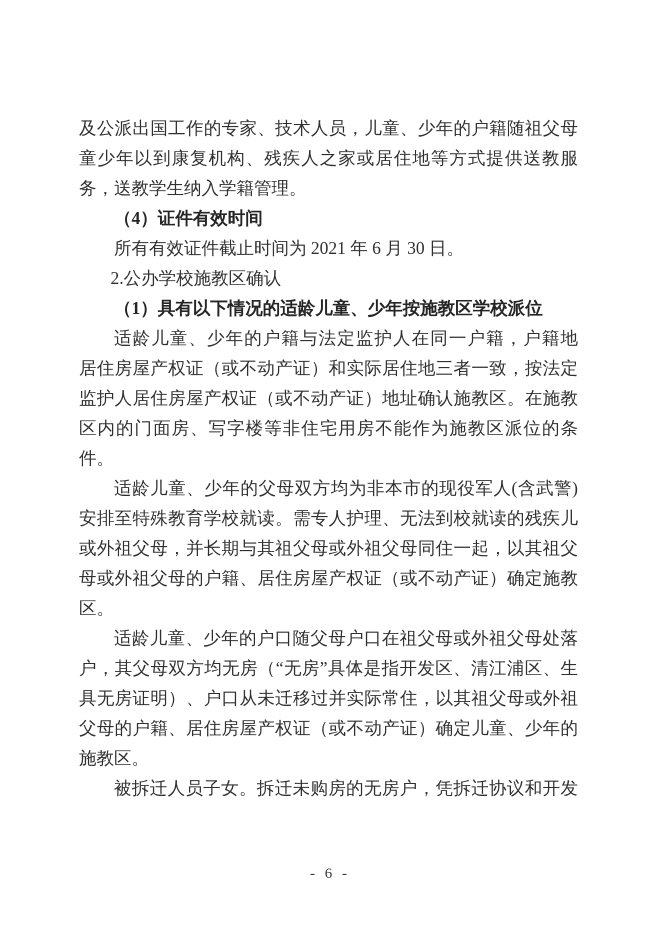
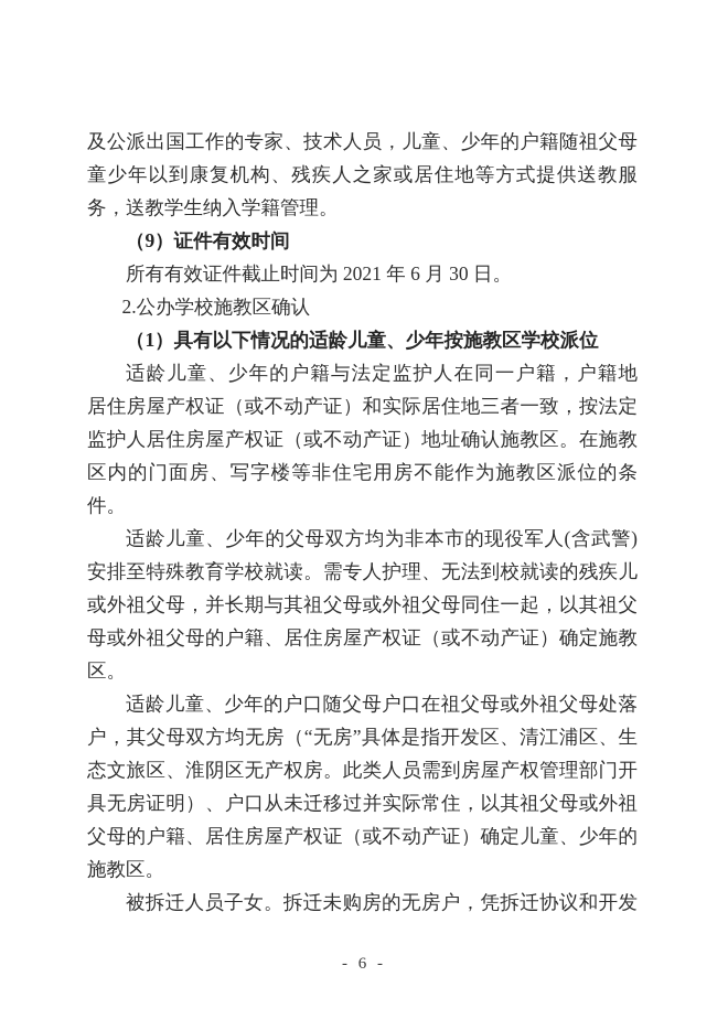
  及公派出国工作的专家、技术人员，儿童、少年的户籍随祖父母
  童少年以到康复机构、残疾人之家或居住地等方式提供送教服
  务，送教学生纳入学籍管理。
- （4）证件有效时间
+ （9）证件有效时间
  所有有效证件截止时间为 2021 年 6 月 30 日。
  2.公办学校施教区确认
  （1）具有以下情况的适龄儿童、少年按施教区学校派位
  适龄儿童、少年的户籍与法定监护人在同一户籍，户籍地
  居住房屋产权证（或不动产证）和实际居住地三者一致，按法定
  监护人居住房屋产权证（或不动产证）地址确认施教区。在施教
  区内的门面房、写字楼等非住宅用房不能作为施教区派位的条
  件。
  适龄儿童、少年的父母双方均为非本市的现役军人(含武警)
  安排至特殊教育学校就读。需专人护理、无法到校就读的残疾儿
  或外祖父母，并长期与其祖父母或外祖父母同住一起，以其祖父
  母或外祖父母的户籍、居住房屋产权证（或不动产证）确定施教
  区。
  适龄儿童、少年的户口随父母户口在祖父母或外祖父母处落
  户，其父母双方均无房（“无房”具体是指开发区、清江浦区、生
+ 态文旅区、淮阴区无产权房。此类人员需到房屋产权管理部门开
  具无房证明）、户口从未迁移过并实际常住，以其祖父母或外祖
  父母的户籍、居住房屋产权证（或不动产证）确定儿童、少年的
  施教区。
  被拆迁人员子女。拆迁未购房的无房户，凭拆迁协议和开发
  - 6 -
